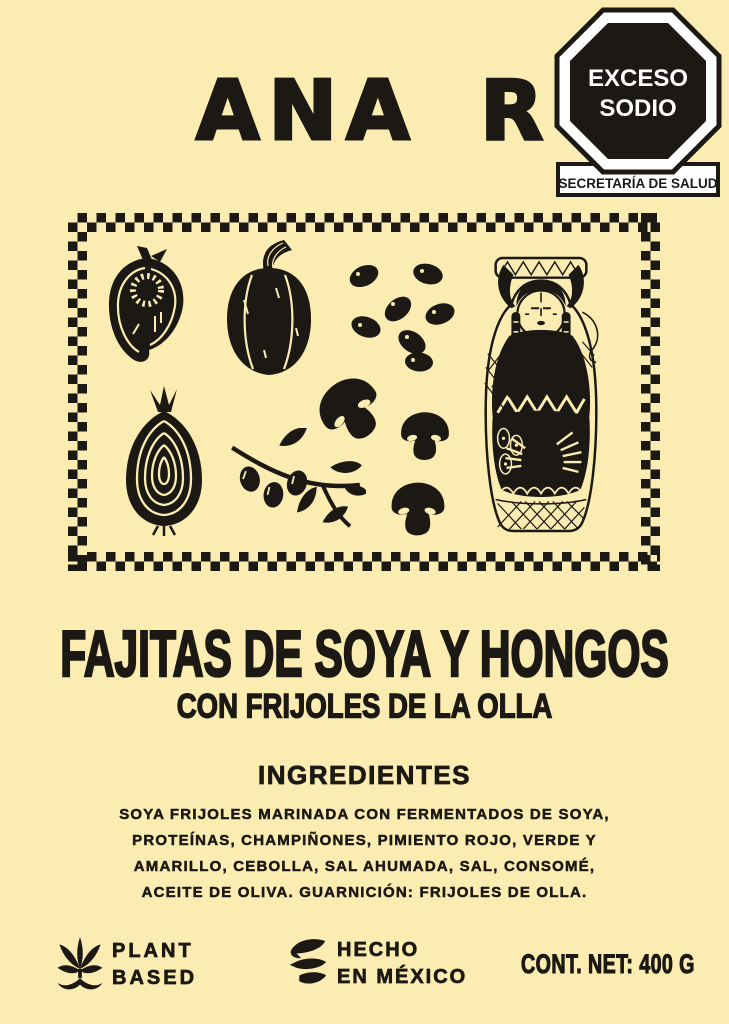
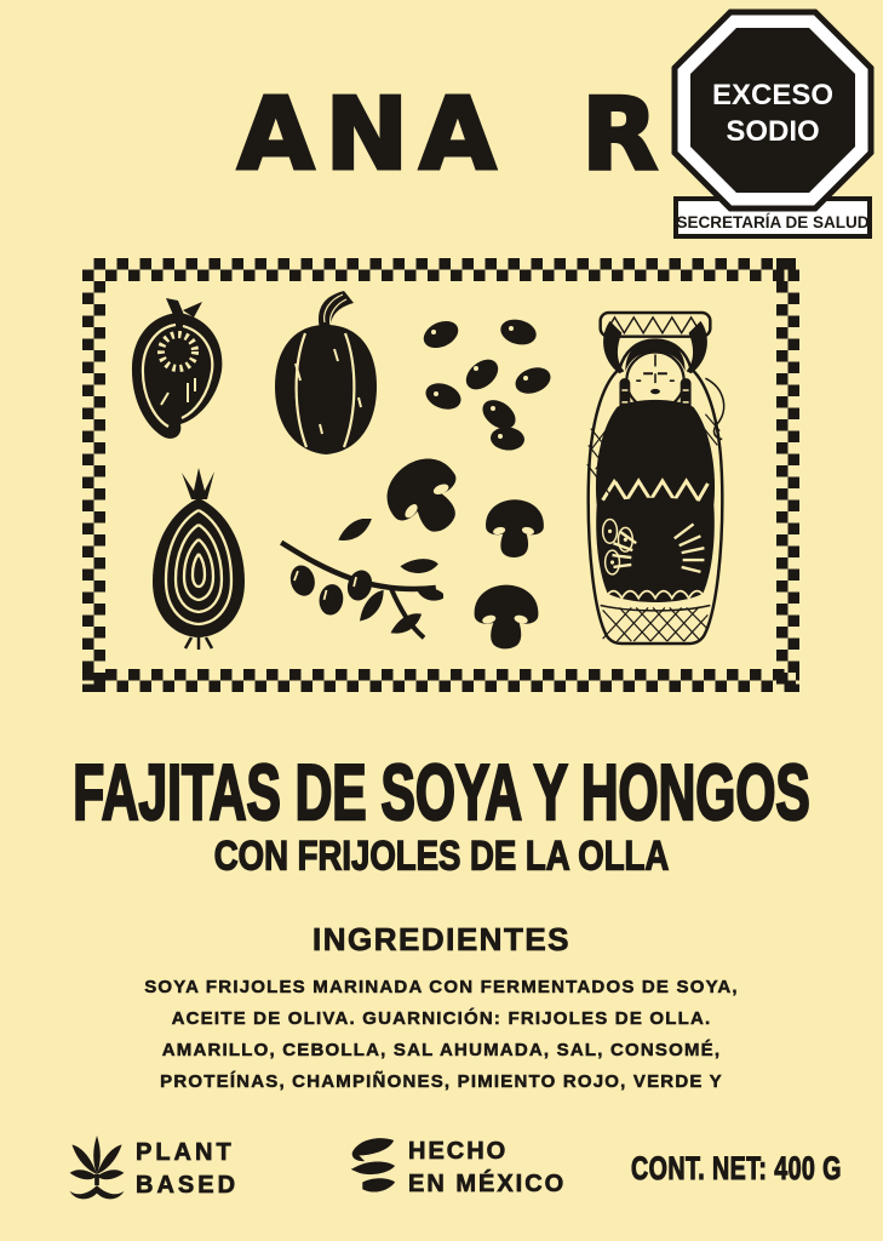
  ANA R
  EXCESO
  SODIO
  SECRETARÍA DE SALUD
  FAJITAS DE SOYA Y HONGOS
  CON FRIJOLES DE LA OLLA
  INGREDIENTES
  SOYA FRIJOLES MARINADA CON FERMENTADOS DE SOYA,
- PROTEÍNAS, CHAMPIÑONES, PIMIENTO ROJO, VERDE Y
+ ACEITE DE OLIVA. GUARNICIÓN: FRIJOLES DE OLLA.
  AMARILLO, CEBOLLA, SAL AHUMADA, SAL, CONSOMÉ,
- ACEITE DE OLIVA. GUARNICIÓN: FRIJOLES DE OLLA.
+ PROTEÍNAS, CHAMPIÑONES, PIMIENTO ROJO, VERDE Y
  PLANT
  BASED
  HECHO
  EN MÉXICO
  CONT. NET: 400 G
